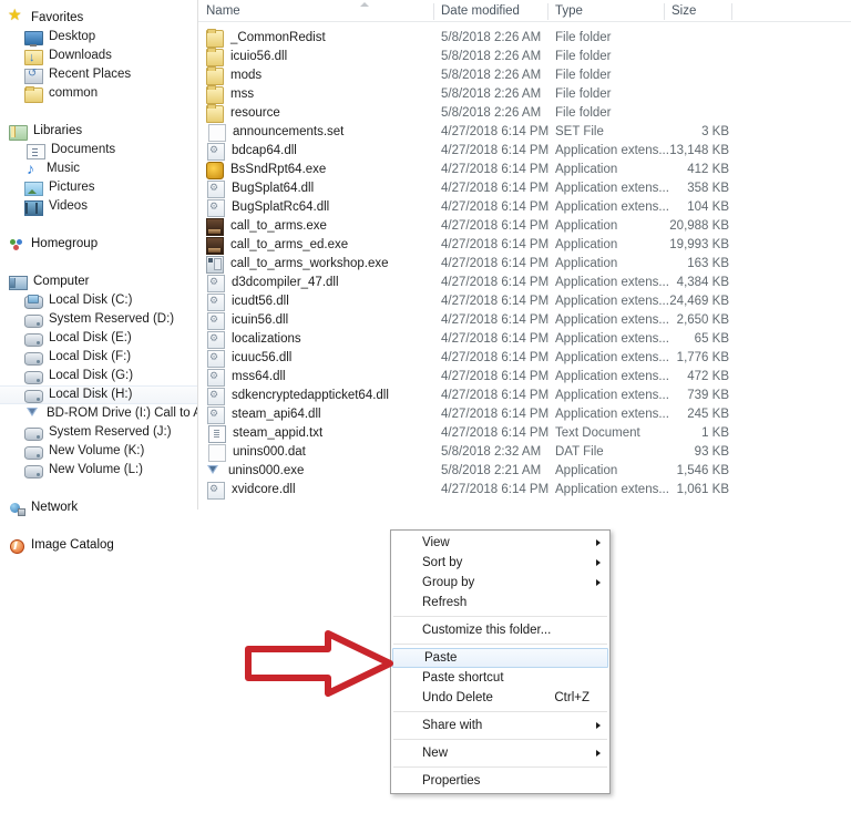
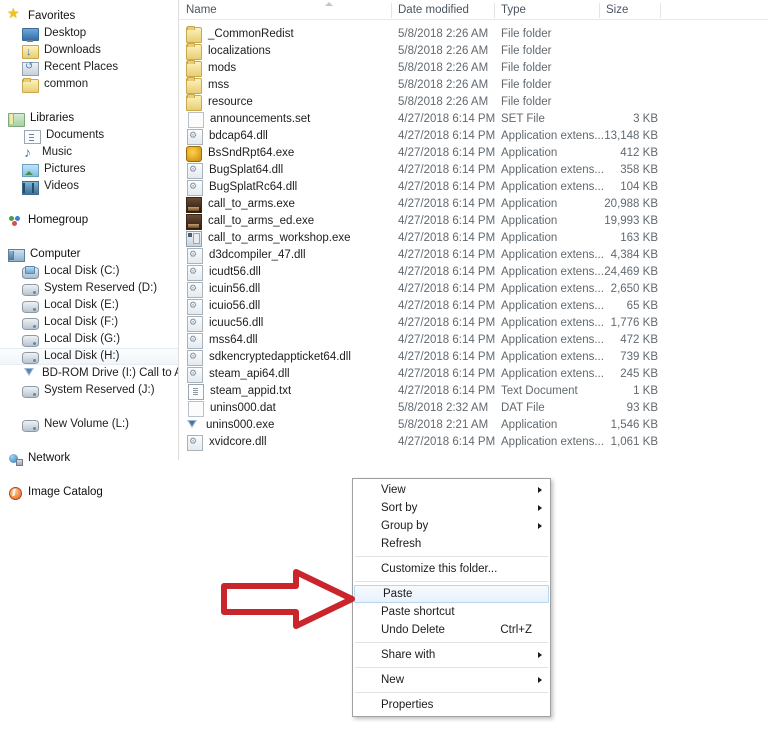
  Favorites
  Desktop
  Downloads
  Recent Places
  common
  Libraries
  Documents
  Music
  Pictures
  Videos
  Homegroup
  Computer
  Local Disk (C:)
  System Reserved (D:)
  Local Disk (E:)
  Local Disk (F:)
  Local Disk (G:)
  Local Disk (H:)
  BD-ROM Drive (I:) Call to
  System Reserved (J:)
- New Volume (K:)
  New Volume (L:)
  Network
  Image Catalog
  Name
  Date modified
  Type
  Size
  _CommonRedist
  5/8/2018 2:26 AM
  File folder
- icuio56.dll
+ localizations
  5/8/2018 2:26 AM
  File folder
  mods
  5/8/2018 2:26 AM
  File folder
  mss
  5/8/2018 2:26 AM
  File folder
  resource
  5/8/2018 2:26 AM
  File folder
  announcements.set
  4/27/2018 6:14 PM
  SET File
  3 KB
  bdcap64.dll
  4/27/2018 6:14 PM
  Application extens...
  13,148 KB
  BsSndRpt64.exe
  4/27/2018 6:14 PM
  Application
  412 KB
  BugSplat64.dll
  4/27/2018 6:14 PM
  Application extens...
  358 KB
  BugSplatRc64.dll
  4/27/2018 6:14 PM
  Application extens...
  104 KB
  call_to_arms.exe
  4/27/2018 6:14 PM
  Application
  20,988 KB
  call_to_arms_ed.exe
  4/27/2018 6:14 PM
  Application
  19,993 KB
  call_to_arms_workshop.exe
  4/27/2018 6:14 PM
  Application
  163 KB
  d3dcompiler_47.dll
  4/27/2018 6:14 PM
  Application extens...
  4,384 KB
  icudt56.dll
  4/27/2018 6:14 PM
  Application extens...
  24,469 KB
  icuin56.dll
  4/27/2018 6:14 PM
  Application extens...
  2,650 KB
- localizations
+ icuio56.dll
  4/27/2018 6:14 PM
  Application extens...
  65 KB
  icuuc56.dll
  4/27/2018 6:14 PM
  Application extens...
  1,776 KB
  mss64.dll
  4/27/2018 6:14 PM
  Application extens...
  472 KB
  sdkencryptedappticket64.dll
  4/27/2018 6:14 PM
  Application extens...
  739 KB
  steam_api64.dll
  4/27/2018 6:14 PM
  Application extens...
  245 KB
  steam_appid.txt
  4/27/2018 6:14 PM
  Text Document
  1 KB
  unins000.dat
  5/8/2018 2:32 AM
  DAT File
  93 KB
  unins000.exe
  5/8/2018 2:21 AM
  Application
  1,546 KB
  xvidcore.dll
  4/27/2018 6:14 PM
  Application extens...
  1,061 KB
  View
  Sort by
  Group by
  Refresh
  Customize this folder...
  Paste
  Paste shortcut
  Undo Delete
  Ctrl+Z
  Share with
  New
  Properties
